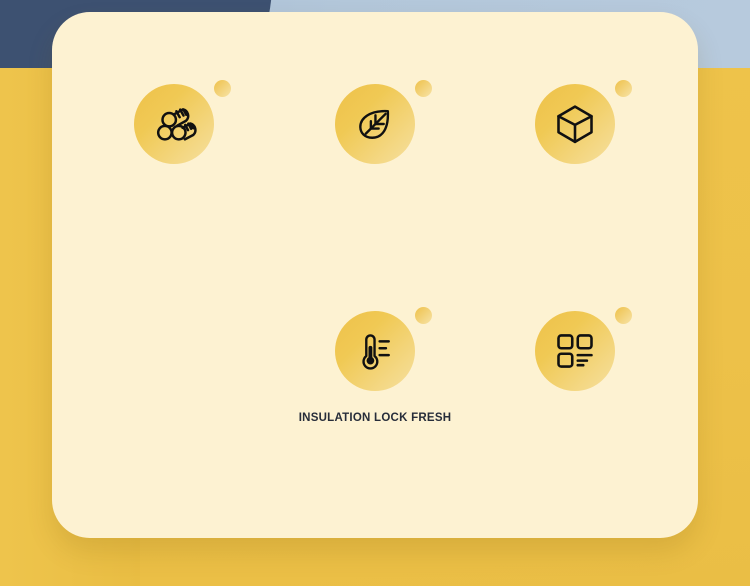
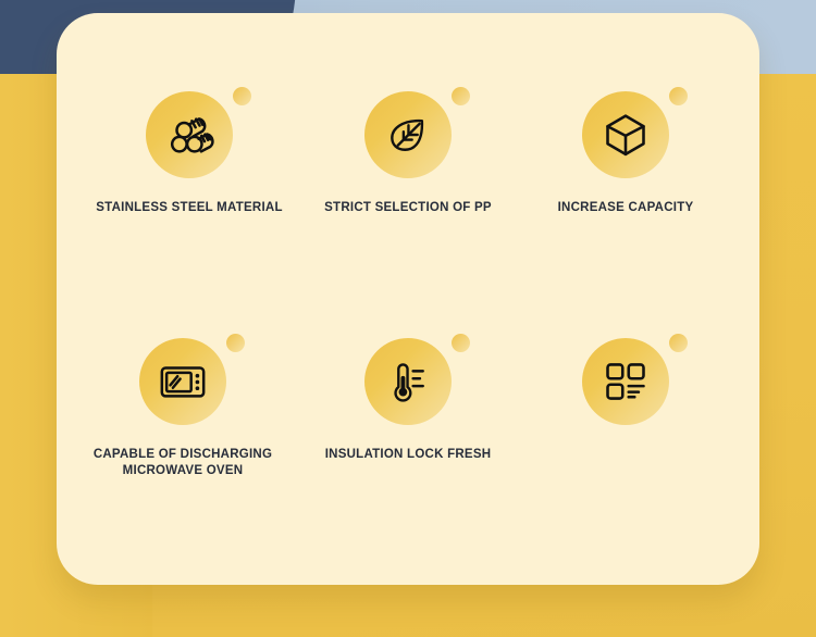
+ STAINLESS STEEL MATERIAL
+ STRICT SELECTION OF PP
+ INCREASE CAPACITY
+ CAPABLE OF DISCHARGING MICROWAVE OVEN
  INSULATION LOCK FRESH
